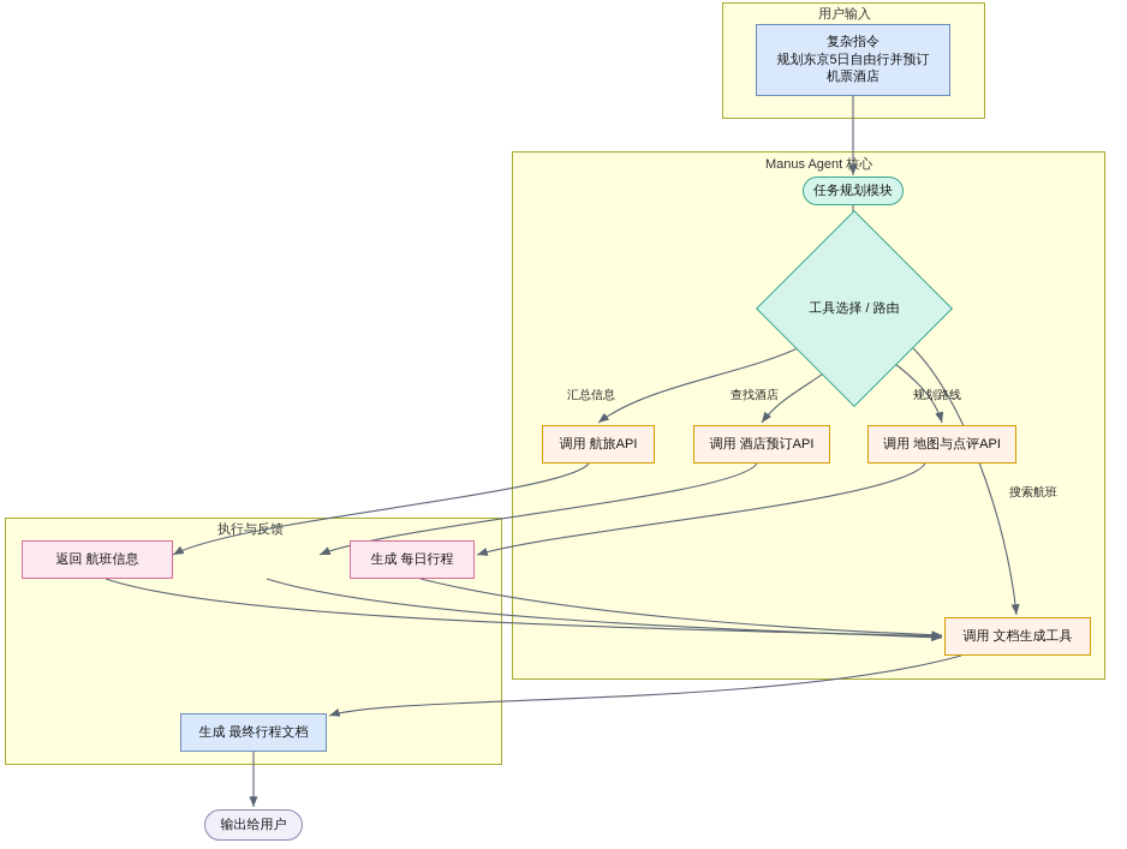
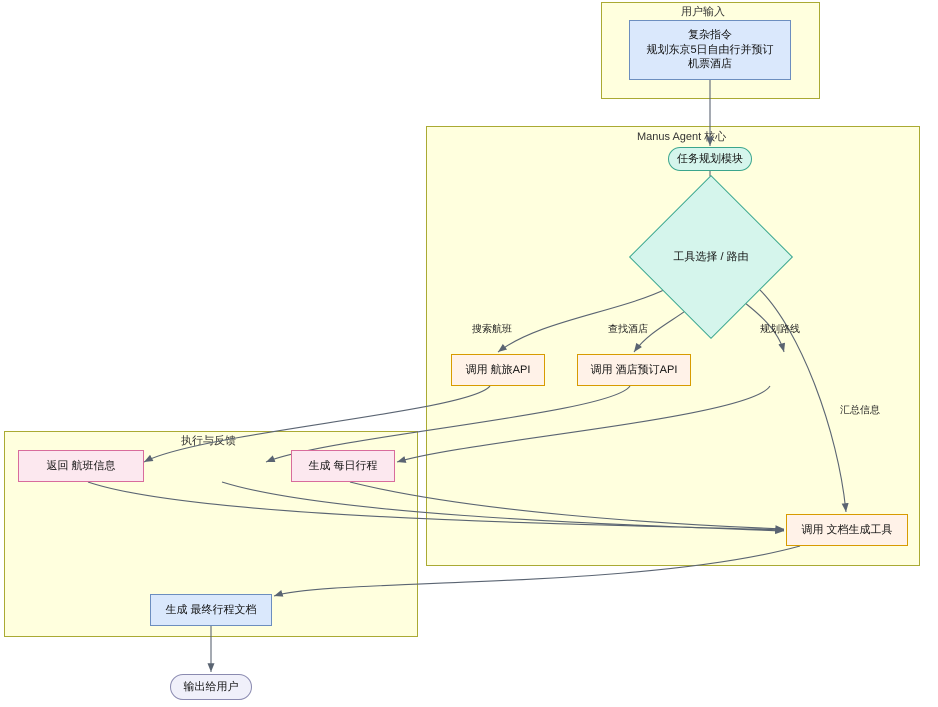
  用户输入
  Manus Agent心
  执行与馈
  复杂指令
  规划东京5日自由行并预订
  机票酒店
  任务规划模块
  工具选择 / 路由
  调用 航旅API
  调用 酒店预订API
- 调用 地图与点评API
  调用 文档生成工具
  返回 航班信息
  生成 每日行程
  生成 最终行程文档
  输出给用户
- 汇总信息
+ 搜索航班
  查找酒店
  规划路线
- 搜索航班
+ 汇总信息
